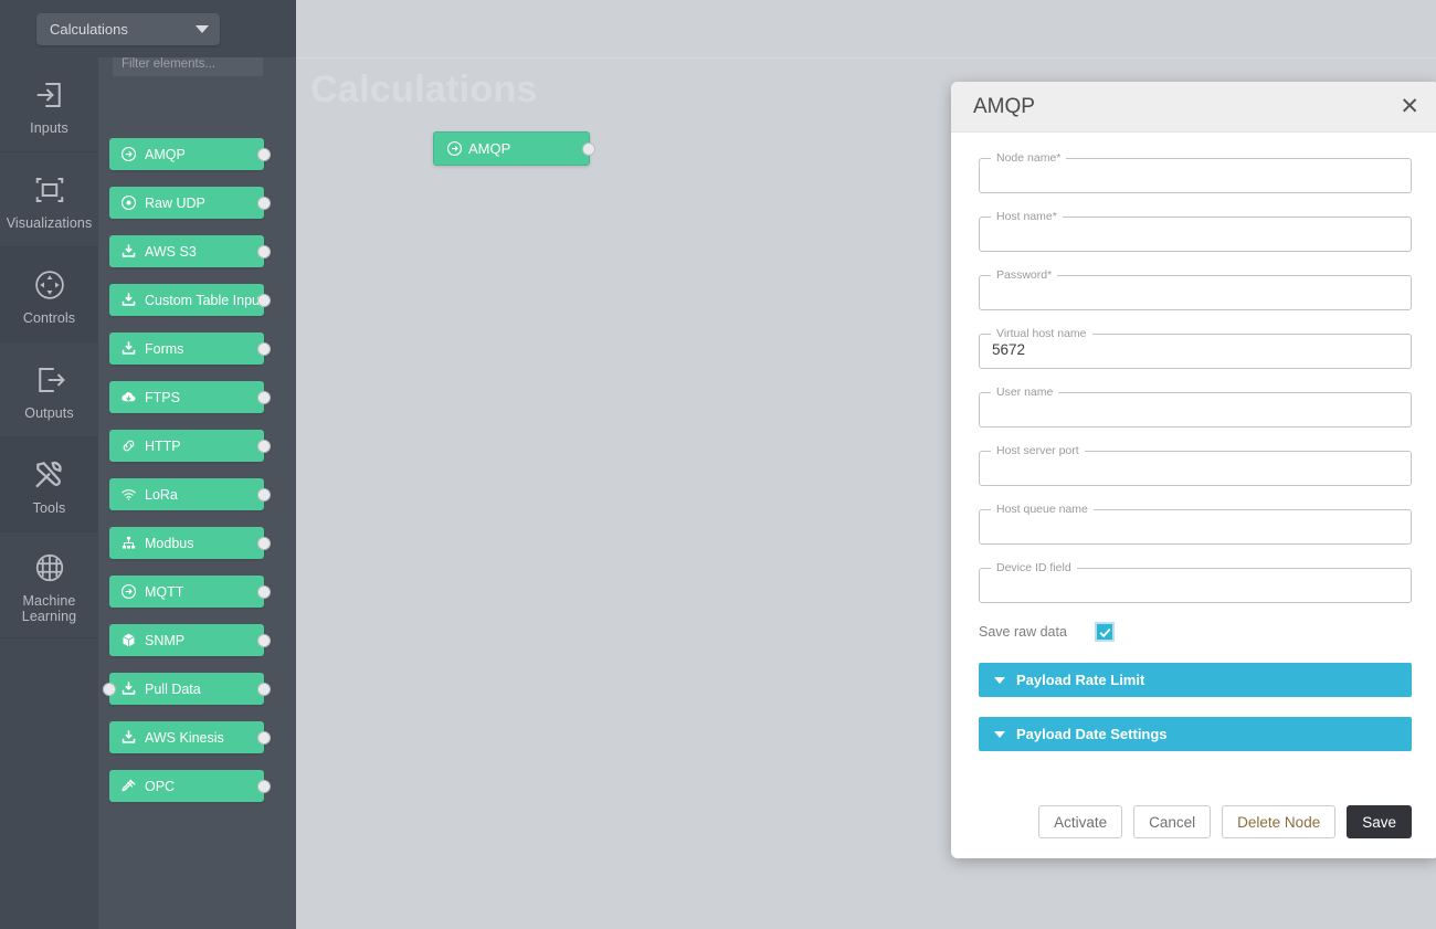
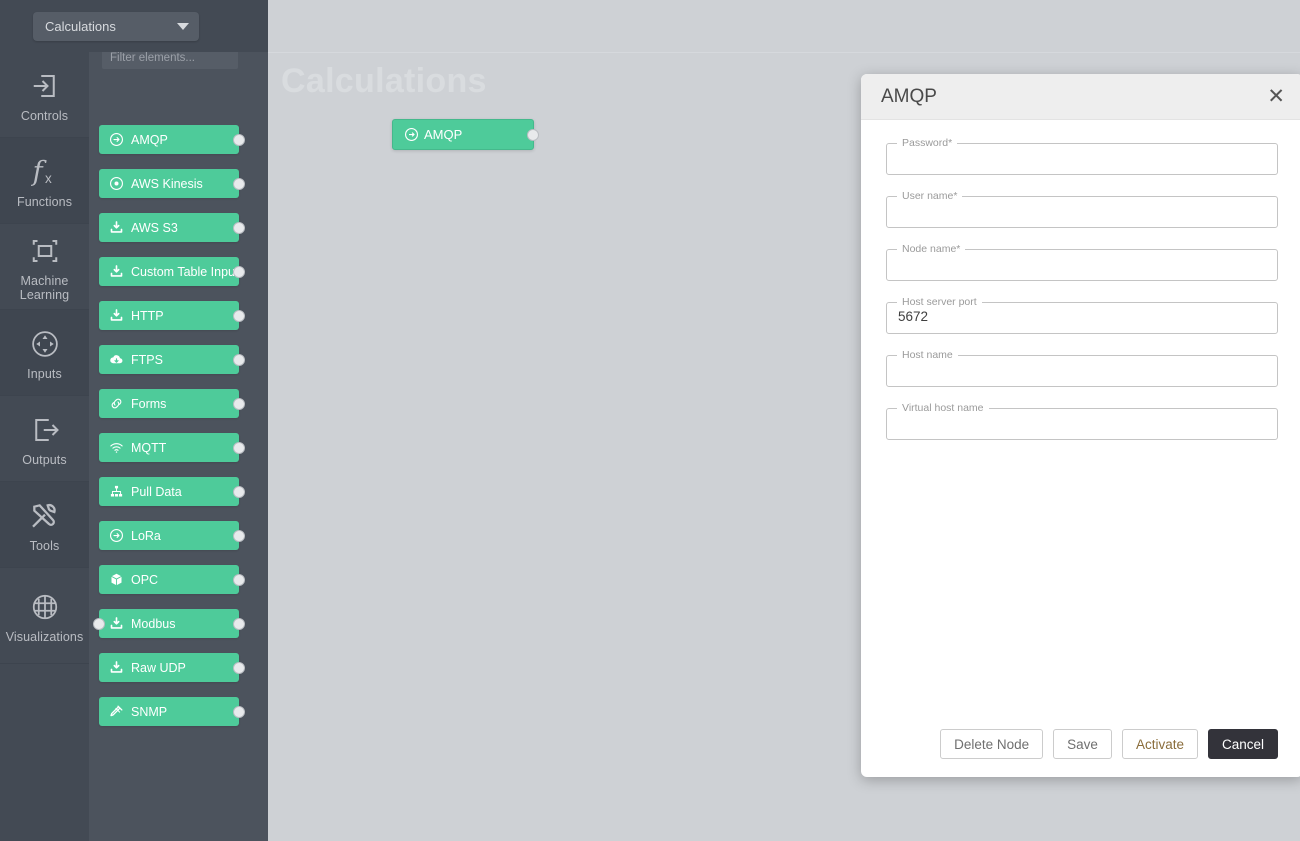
- Inputs
+ Controls
+ f
+ x
+ Functions
- Visualizations
+ Machine Learning
- Controls
+ Inputs
  Outputs
  Tools
- Machine Learning
+ Visualizations
  Calculations
  Filter elements...
  AMQP
- Raw UDP
+ AWS Kinesis
  AWS S3
  Custom Table Inpu
- Forms
+ HTTP
  FTPS
- HTTP
+ Forms
- LoRa
+ MQTT
- Modbus
+ Pull Data
- MQTT
+ LoRa
- SNMP
+ OPC
- Pull Data
+ Modbus
- AWS Kinesis
+ Raw UDP
- OPC
+ SNMP
  AMQP
  AMQP
  ✕
- Node name*
+ Password*
- Host name*
+ User name*
- Password*
+ Node name*
- Virtual host name
+ Host server port
  5672
- User name
+ Host name
- Host server port
+ Virtual host name
- Host queue name
- Device ID field
- Save raw data
- Payload Rate Limit
- Payload Date Settings
- Activate
+ Delete Node
- Cancel
+ Save
- Delete Node
+ Activate
- Save
+ Cancel
